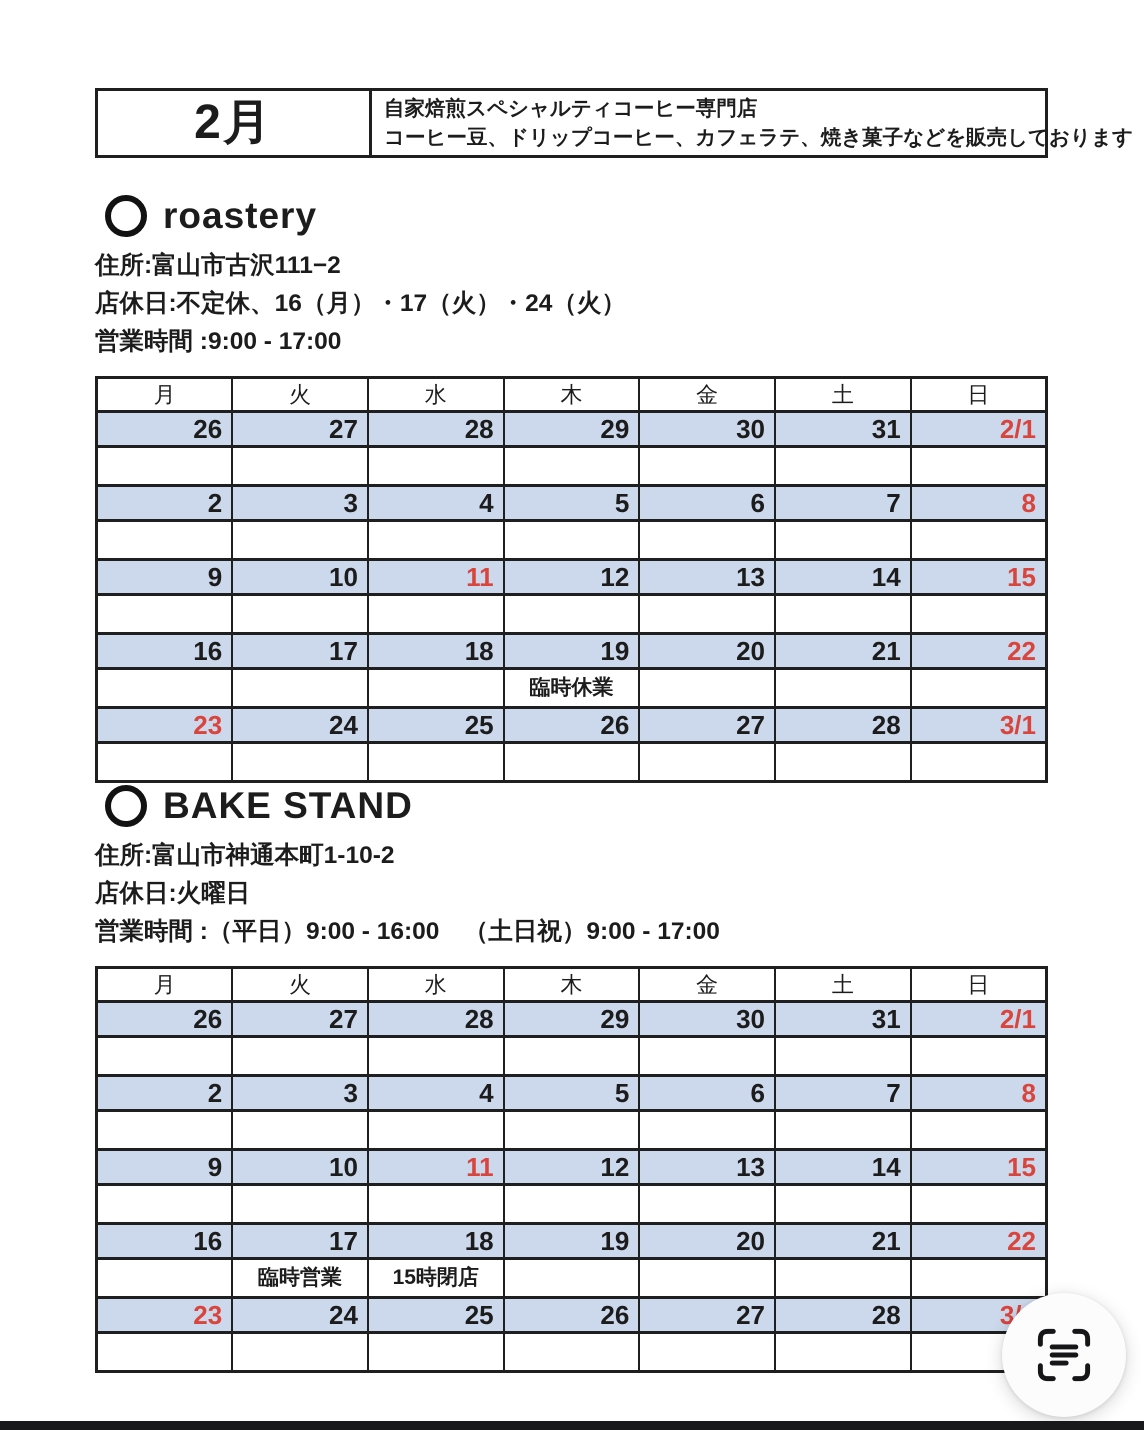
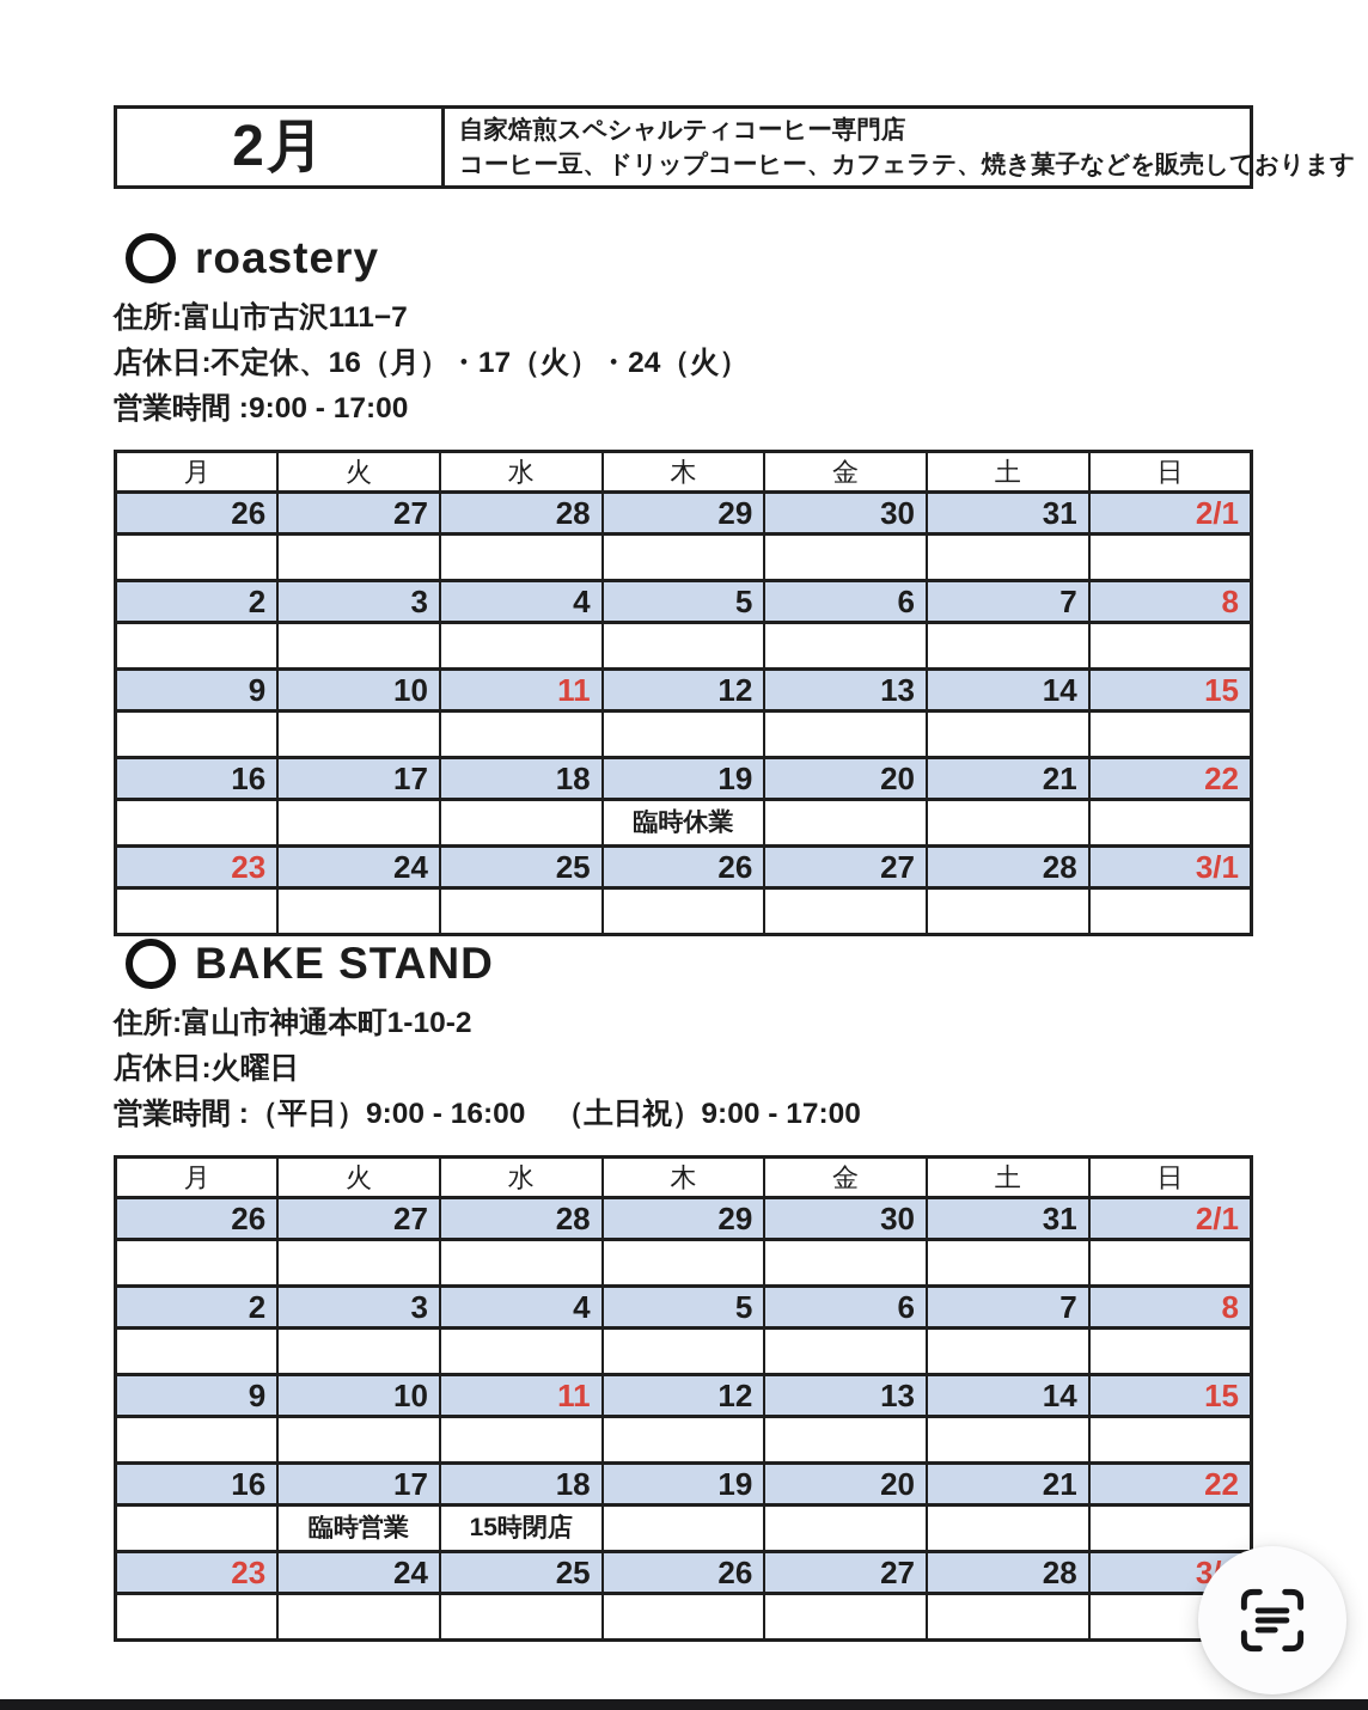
  2月
  自家焙煎スペシャルティコーヒー専門店
  コーヒー豆、ドリップコーヒー、カフェラテ、焼き菓子などを販売しております
  roastery
- 住所:富山市古沢111−2
+ 住所:富山市古沢111−7
  店休日:不定休、16（月）・17（火）・24（火）
  営業時間 :9:00 - 17:00
  月	火	水	木	金	土	日
  26	27	28	29	30	31	2/1
  2	3	4	5	6	7	8
  9	10	11	12	13	14	15
  16	17	18	19	20	21	22
  			臨時休業
  23	24	25	26	27	28	3/1
  BAKE STAND
  住所:富山市神通本町1-10-2
  店休日:火曜日
  営業時間 :（平日）9:00 - 16:00 （土日祝）9:00 - 17:00
  月	火	水	木	金	土	日
  26	27	28	29	30	31	2/1
  2	3	4	5	6	7	8
  9	10	11	12	13	14	15
  16	17	18	19	20	21	22
  	臨時営業	15時閉店
  23	24	25	26	27	28	3
